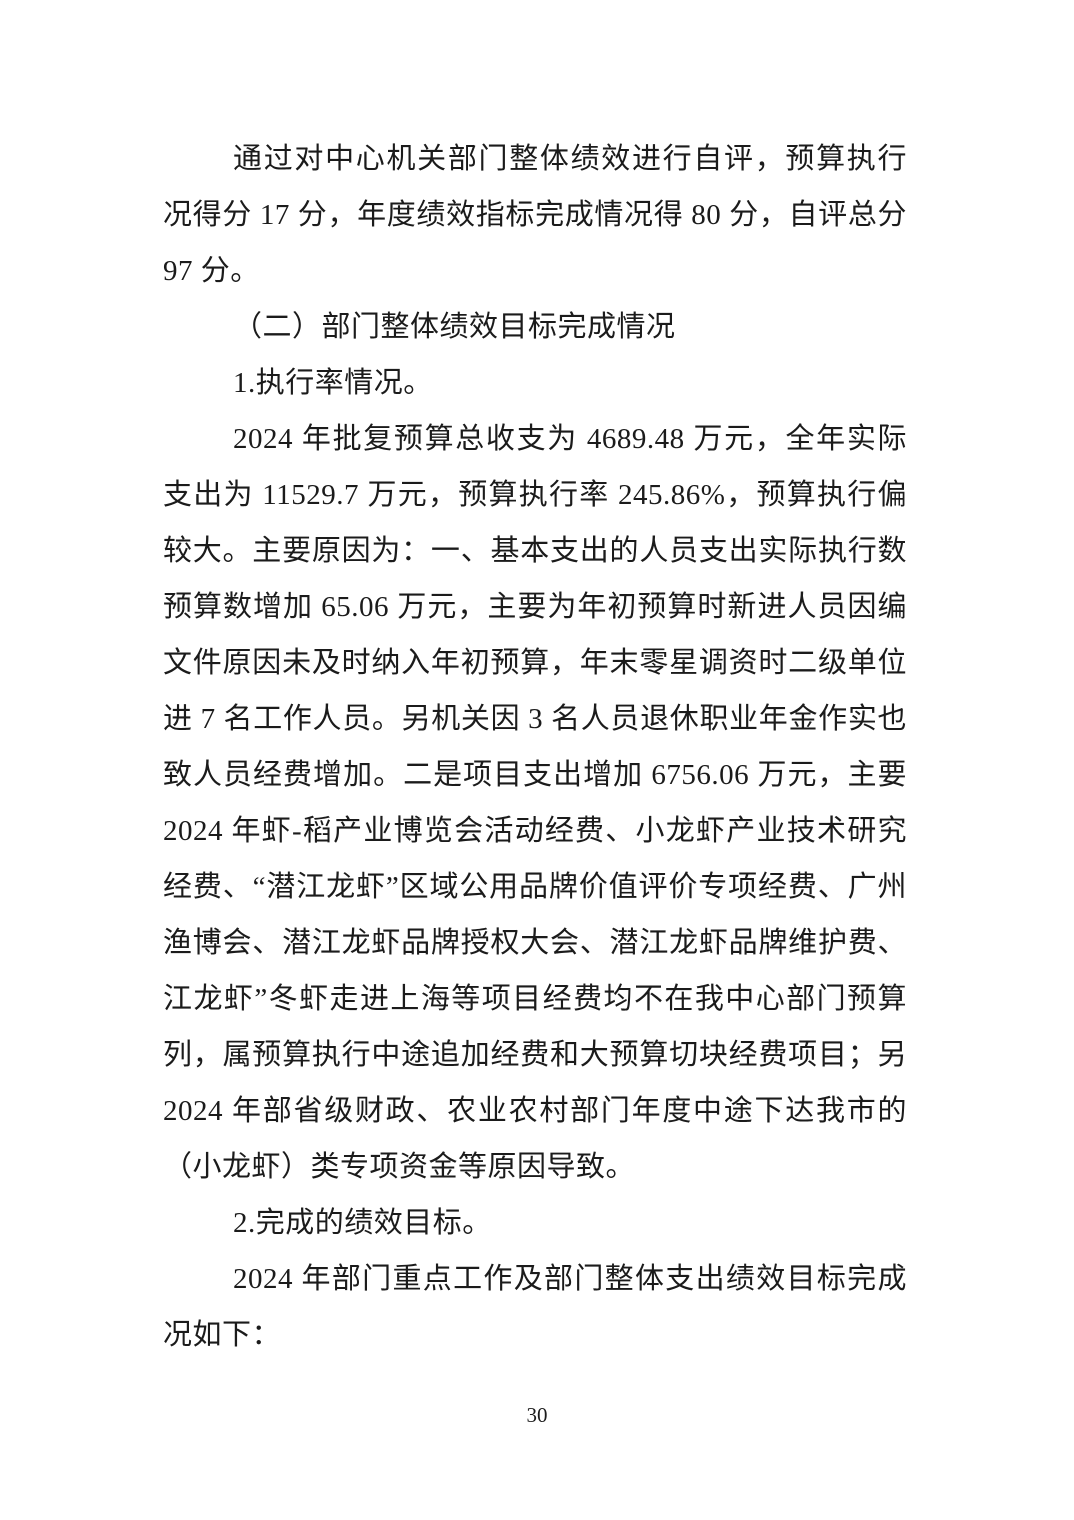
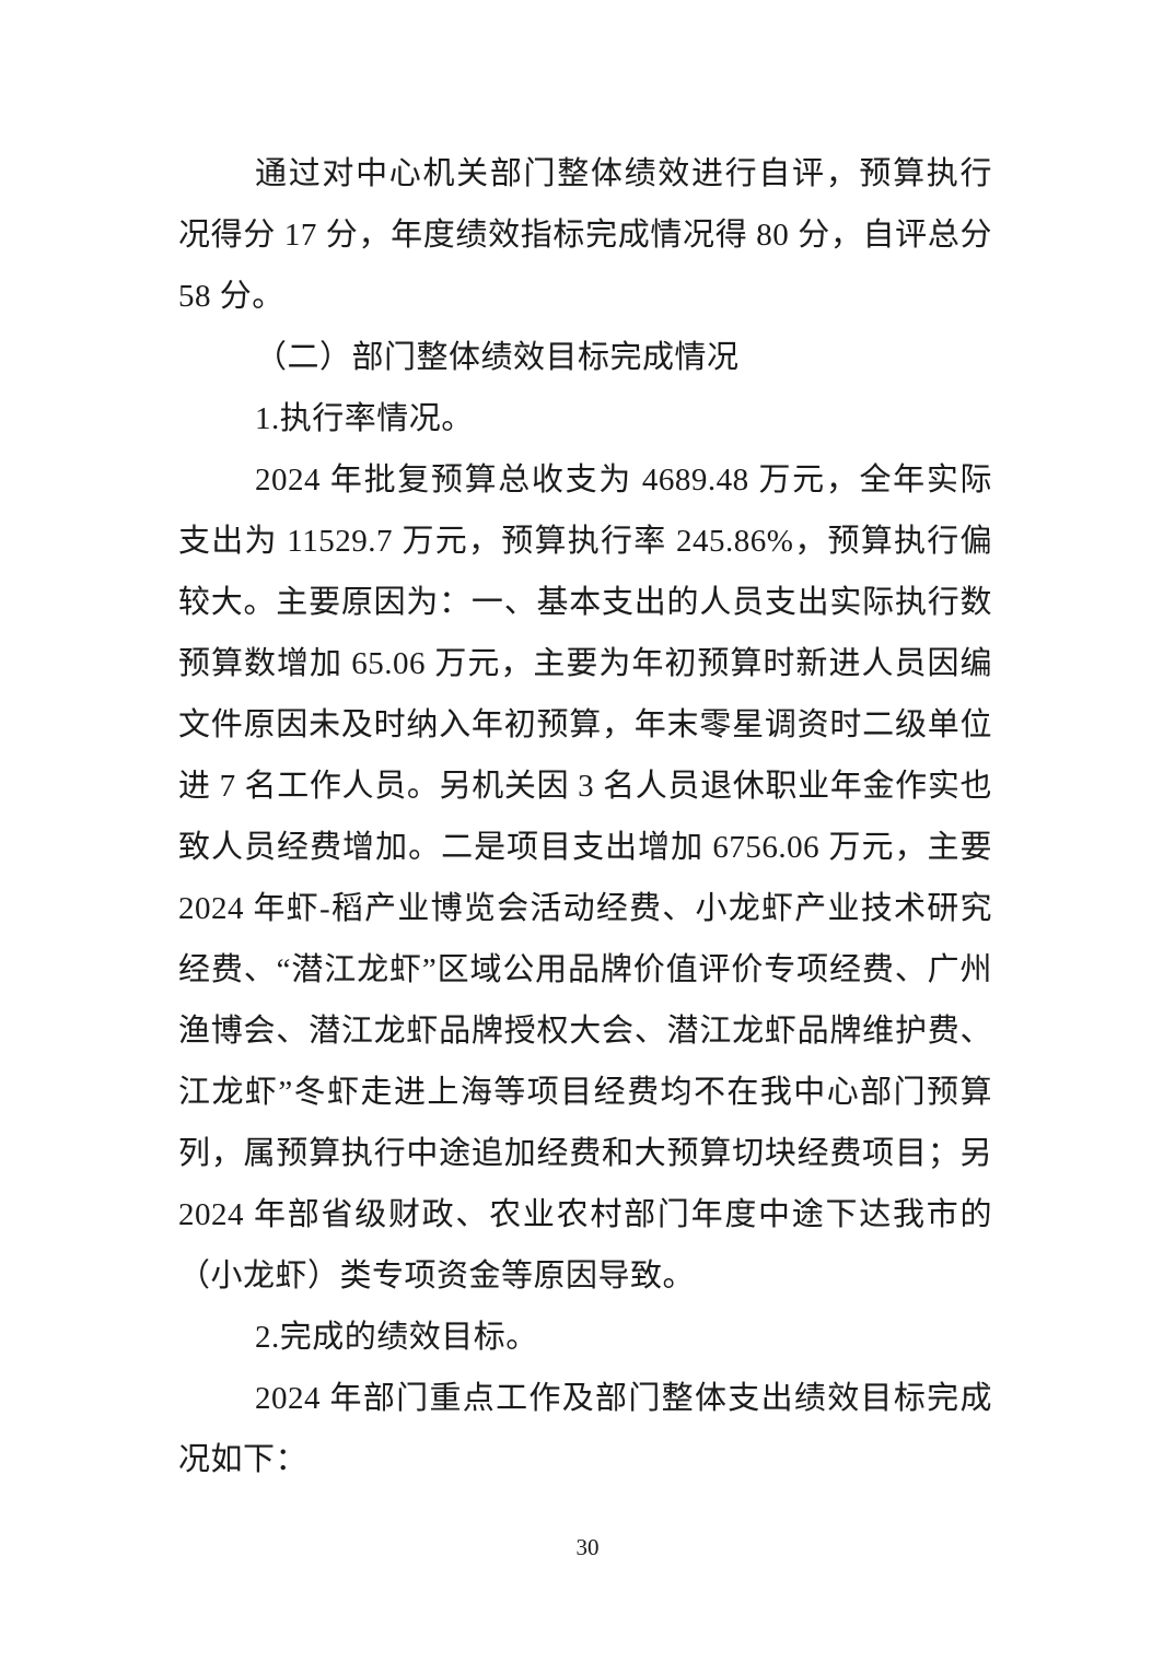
  通过对中心机关部门整体绩效进行自评，预算执行
  况得分 17 分，年度绩效指标完成情况得 80 分，自评总分
- 97 分。
+ 58 分。
  （二）部门整体绩效目标完成情况
  1.执行率情况。
  2024 年批复预算总收支为 4689.48 万元，全年实际
  支出为 11529.7 万元，预算执行率 245.86%，预算执行偏
  较大。主要原因为：一、基本支出的人员支出实际执行数
  预算数增加 65.06 万元，主要为年初预算时新进人员因编
  文件原因未及时纳入年初预算，年末零星调资时二级单位
  进 7 名工作人员。另机关因 3 名人员退休职业年金作实也
  致人员经费增加。二是项目支出增加 6756.06 万元，主要
  2024 年虾-稻产业博览会活动经费、小龙虾产业技术研究
  经费、“潜江龙虾”区域公用品牌价值评价专项经费、广州
  渔博会、潜江龙虾品牌授权大会、潜江龙虾品牌维护费、
  江龙虾”冬虾走进上海等项目经费均不在我中心部门预算
  列，属预算执行中途追加经费和大预算切块经费项目；另
  2024 年部省级财政、农业农村部门年度中途下达我市的
  （小龙虾）类专项资金等原因导致。
  2.完成的绩效目标。
  2024 年部门重点工作及部门整体支出绩效目标完成
  况如下：
  30
